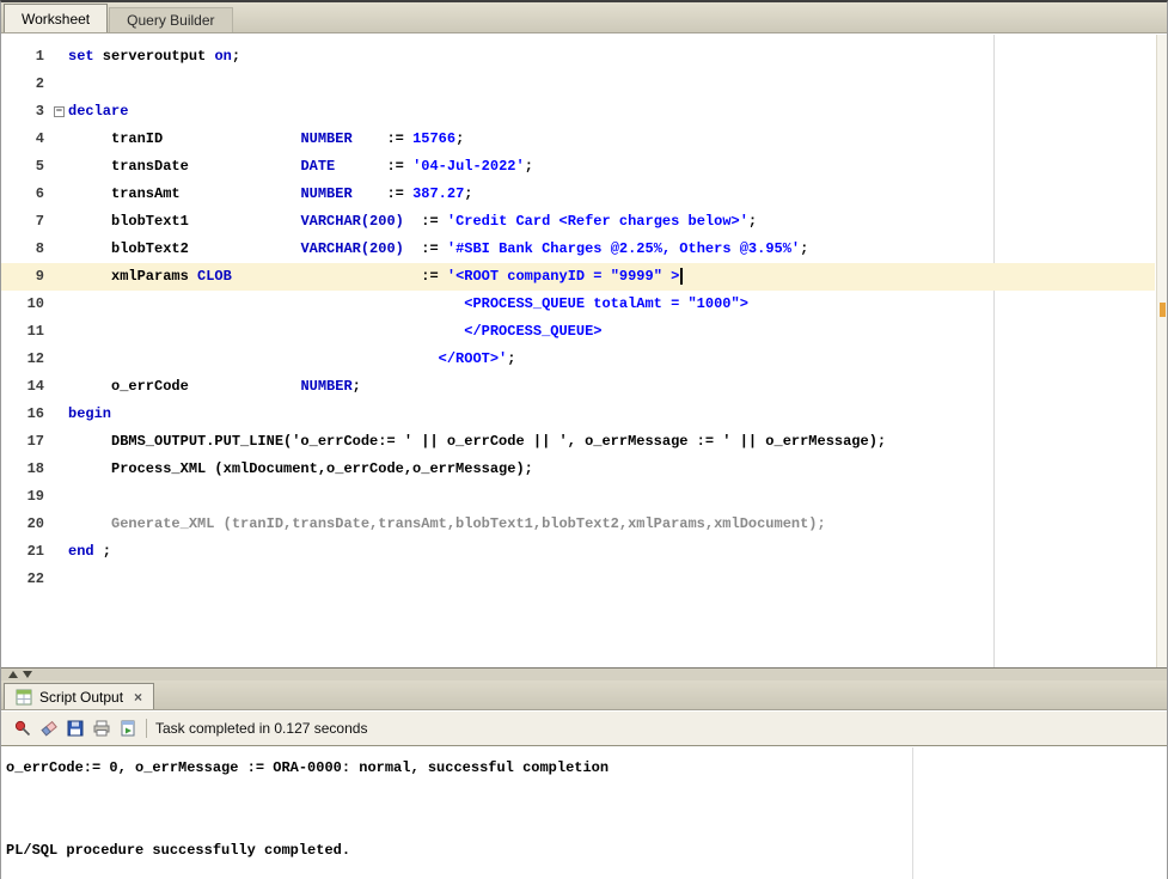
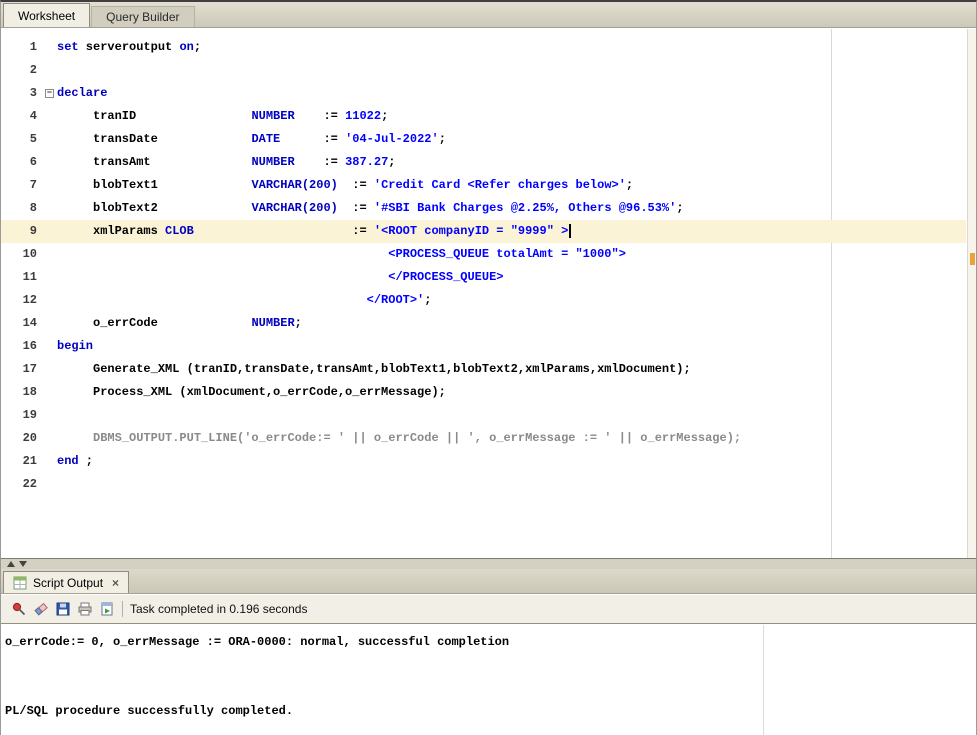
  Worksheet
  Query Builder
  1
  set serveroutput on;
  2
  3
  −
  declare
  4
- tranID NUMBER := 15766;
+ tranID NUMBER := 11022;
  5
  transDate DATE := '04-Jul-2022';
  6
  transAmt NUMBER := 387.27;
  7
  blobText1 VARCHAR(200) := 'Credit Card <Refer charges below>';
  8
- blobText2 VARCHAR(200) := '#SBI Bank Charges @2.25%, Others @3.95%';
+ blobText2 VARCHAR(200) := '#SBI Bank Charges @2.25%, Others @96.53%';
  9
  xmlParams CLOB := '<ROOT companyID = "9999" >
  10
  <PROCESS_QUEUE totalAmt = "1000">
  11
  </PROCESS_QUEUE>
  12
  </ROOT>';
  14
  o_errCode NUMBER;
  16
  begin
  17
- DBMS_OUTPUT.PUT_LINE('o_errCode:= ' || o_errCode || ', o_errMessage := ' || o_errMessage);
+ Generate_XML (tranID,transDate,transAmt,blobText1,blobText2,xmlParams,xmlDocument);
  18
  Process_XML (xmlDocument,o_errCode,o_errMessage);
  19
  20
- Generate_XML (tranID,transDate,transAmt,blobText1,blobText2,xmlParams,xmlDocument);
+ DBMS_OUTPUT.PUT_LINE('o_errCode:= ' || o_errCode || ', o_errMessage := ' || o_errMessage);
  21
  end ;
  22
  Script Output
  ×
- Task completed in 0.127 seconds
+ Task completed in 0.196 seconds
  o_errCode:= 0, o_errMessage := ORA-0000: normal, successful completion
  PL/SQL procedure successfully completed.
